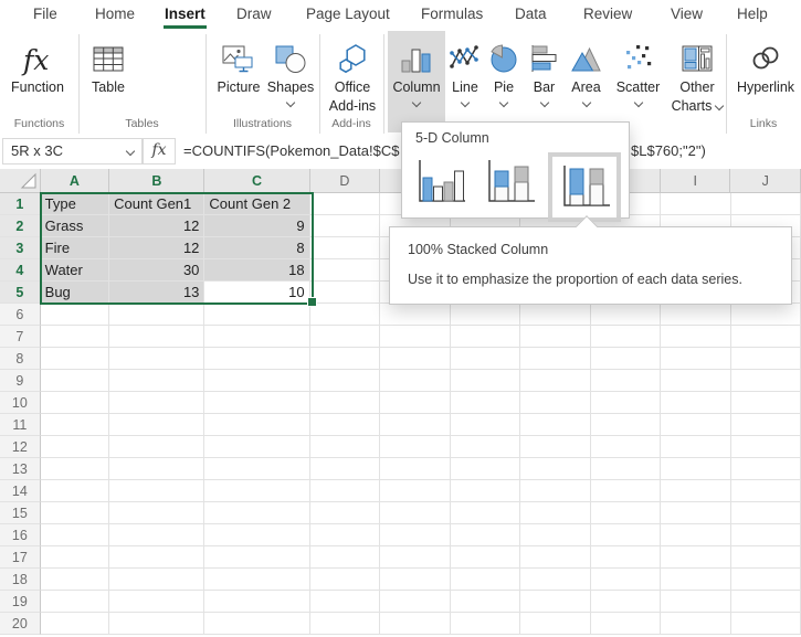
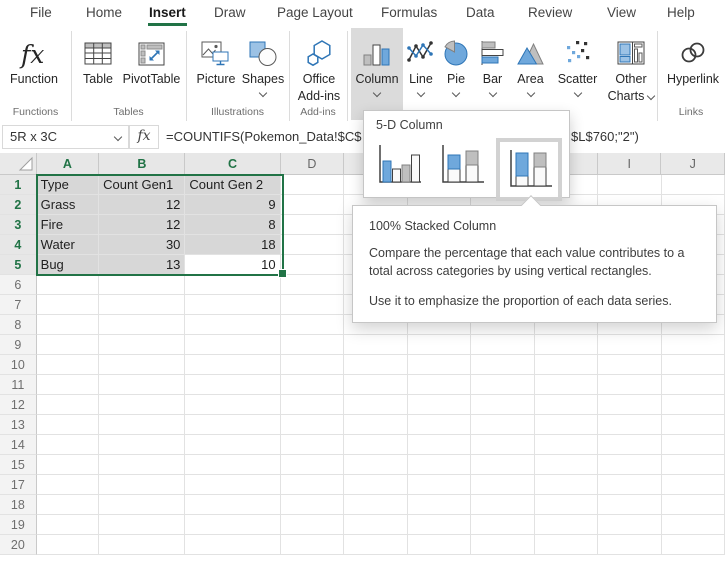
  File
  Home
  Insert
  Draw
  Page Layout
  Formulas
  Data
  Review
  View
  Help
  fx
  Function
  Functions
  Table
+ PivotTable
  Tables
  Picture
  Shapes
  Illustrations
  Office
  Add-ins
  Add-ins
  Column
  Line
  Pie
  Bar
  Area
  Scatter
  Other
  Charts
  Hyperlink
  Links
  5R x 3C
  fx
  =COUNTIFS(Pokemon_Data!$C$
  $L$760;"2")
  A
  B
  C
  D
  I
  J
  1
  Type
  Count Gen1
  Count Gen 2
  2
  Grass
  12
  9
  3
  Fire
  12
  8
  4
  Water
  30
  18
  5
  Bug
  13
  10
  6
  7
  8
  9
  10
  11
  12
  13
  14
  15
- 16
  17
  18
  19
  20
  5-D Column
  100% Stacked Column
+ Compare the percentage that each value contributes to a total across categories by using vertical rectangles.
  Use it to emphasize the proportion of each data series.
